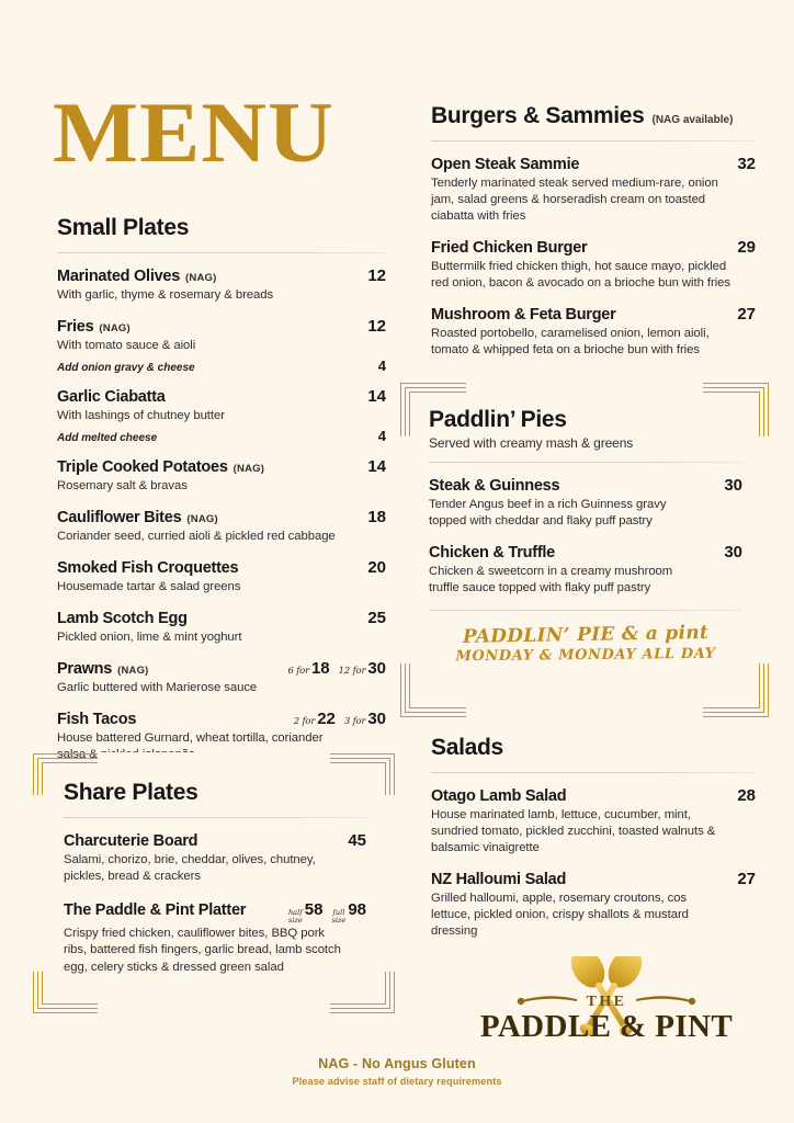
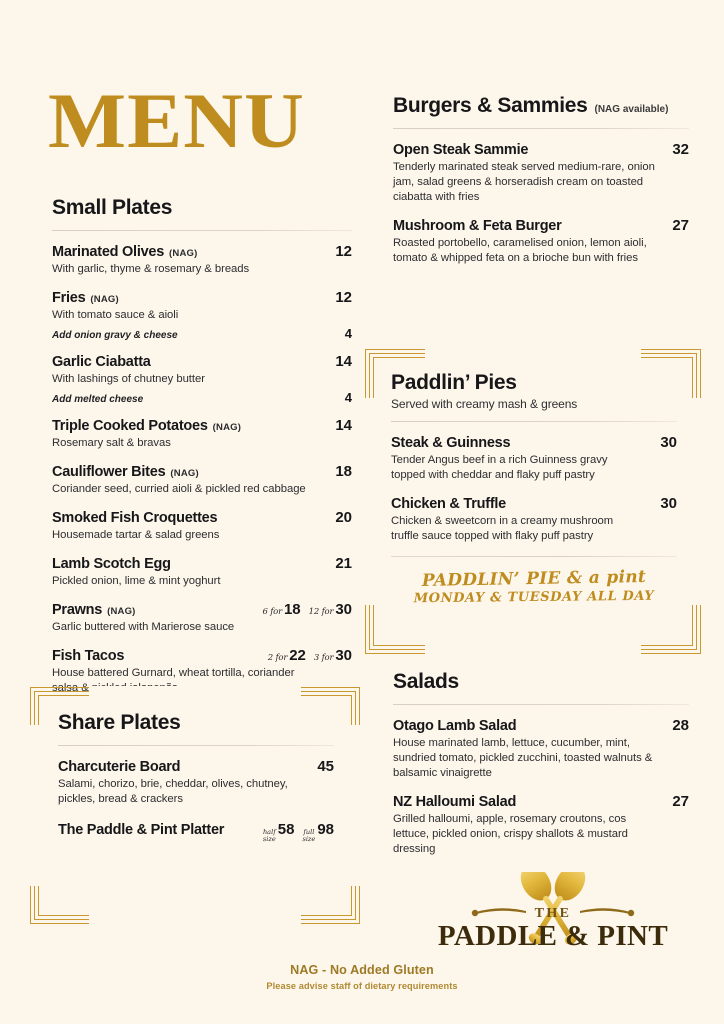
  MENU
  Small Plates
  Marinated Olives
  (NAG)
  12
  With garlic, thyme & rosemary & breads
  Fries
  (NAG)
  12
  With tomato sauce & aioli
  Add onion gravy & cheese
  4
  Garlic Ciabatta
  14
  With lashings of chutney butter
  Add melted cheese
  4
  Triple Cooked Potatoes
  (NAG)
  14
  Rosemary salt & bravas
  Cauliflower Bites
  (NAG)
  18
  Coriander seed, curried aioli & pickled red cabbage
  Smoked Fish Croquettes
  20
  Housemade tartar & salad greens
  Lamb Scotch Egg
- 25
+ 21
  Pickled onion, lime & mint yoghurt
  Prawns
  (NAG)
  6 for
  18
  12 for
  30
  Garlic buttered with Marierose sauce
  Fish Tacos
  2 for
  22
  3 for
  30
  House battered Gurnard, wheat tortilla, coriander salsa &
  Share Plates
  Charcuterie Board
  45
  Salami, chorizo, brie, cheddar, olives, chutney, pickles, bread & crackers
  The Paddle & Pint Platter
  half
  size
  58
  full
  size
  98
- Crispy fried chicken, cauliflower bites, BBQ pork ribs, battered fish fingers, garlic bread, lamb scotch egg, celery sticks & dressed green salad
  Burgers & Sammies
  (NAG available)
  Open Steak Sammie
  32
  Tenderly marinated steak served medium-rare, onion jam, salad greens & horseradish cream on toasted ciabatta with fries
- Fried Chicken Burger
- 29
- Buttermilk fried chicken thigh, hot sauce mayo, pickled red onion, bacon & avocado on a brioche bun with fries
  Mushroom & Feta Burger
  27
  Roasted portobello, caramelised onion, lemon aioli, tomato & whipped feta on a brioche bun with fries
  Paddlin’ Pies
  Served with creamy mash & greens
  Steak & Guinness
  30
  Tender Angus beef in a rich Guinness gravy topped with cheddar and flaky puff pastry
  Chicken & Truffle
  30
  Chicken & sweetcorn in a creamy mushroom truffle sauce topped with flaky puff pastry
  PADDLIN’ PIE & a pint
- MONDAY & MONDAY ALL DAY
+ MONDAY & TUESDAY ALL DAY
  Salads
  Otago Lamb Salad
  28
  House marinated lamb, lettuce, cucumber, mint, sundried tomato, pickled zucchini, toasted walnuts & balsamic vinaigrette
  NZ Halloumi Salad
  27
  Grilled halloumi, apple, rosemary croutons, cos lettuce, pickled onion, crispy shallots & mustard dressing
  THE
  PADDLE & PINT
- NAG - No Angus Gluten
+ NAG - No Added Gluten
  Please advise staff of dietary requirements
